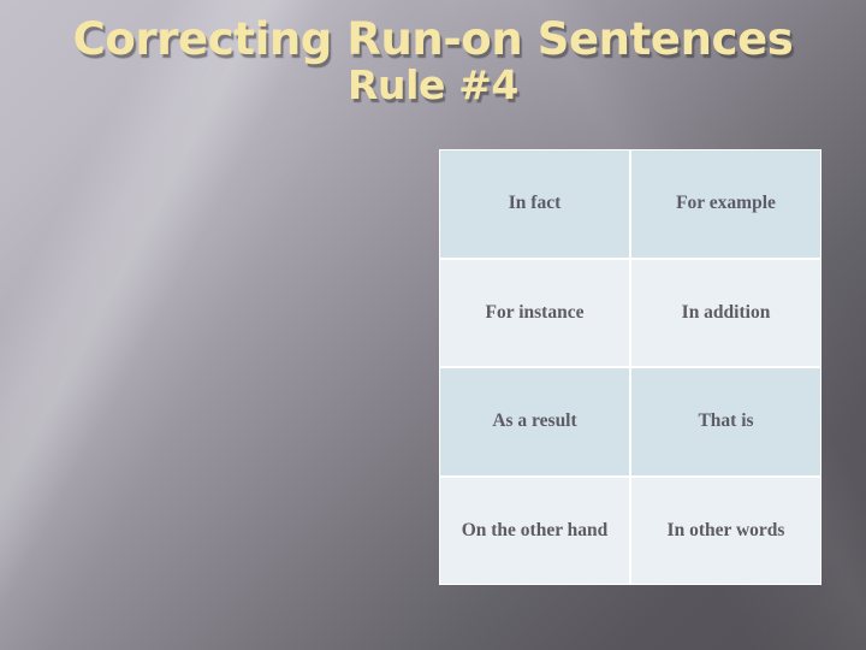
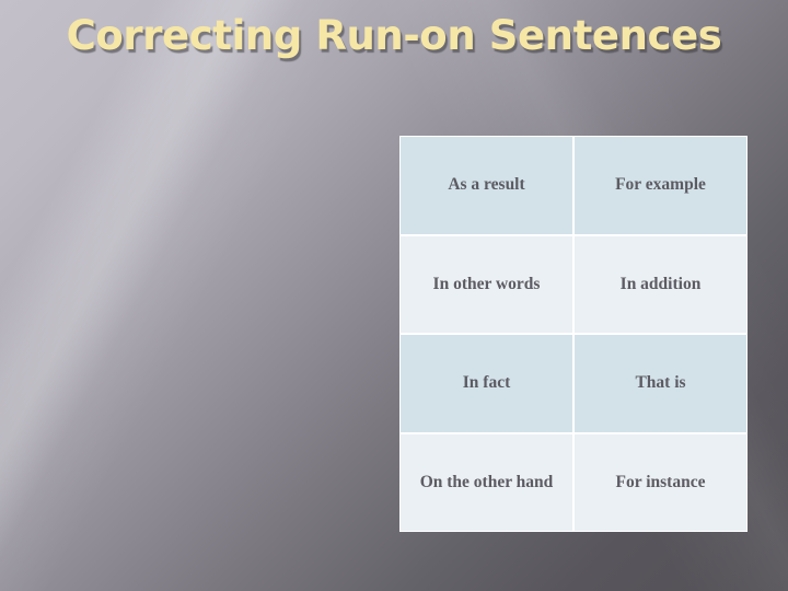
  Correcting Run-on Sentences
- Rule #4
- In fact	For example
+ As a result	For example
- For instance	In addition
+ In other words	In addition
- As a result	That is
+ In fact	That is
- On the other hand	In other words
+ On the other hand	For instance
